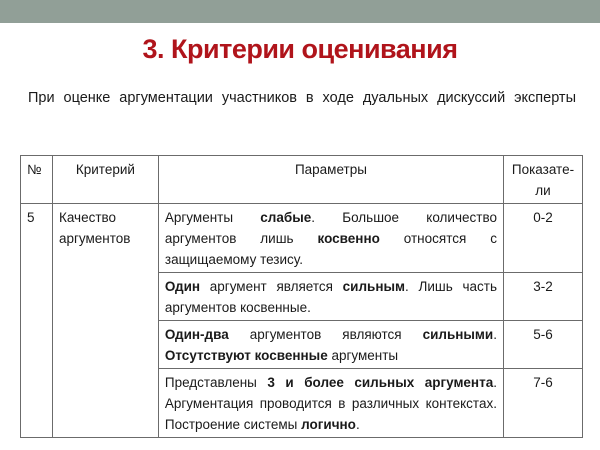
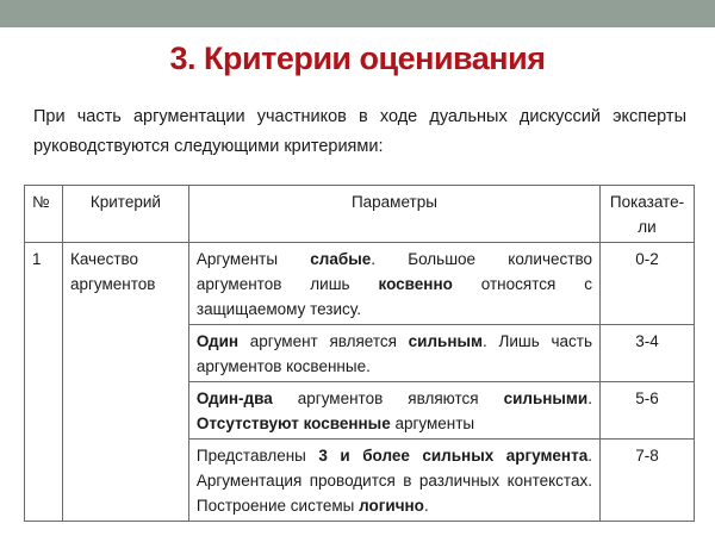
  3. Критерии оценивания
- При оценке аргументации участников в ходе дуальных дискуссий эксперты
+ При часть аргументации участников в ходе дуальных дискуссий эксперты
+ руководствуются следующими критериями:
  №	Критерий	Параметры	Показате-ли
- 5	Качество аргументов	Аргументы слабые. Большое количество аргументов лишь косвенно относятся с защищаемому тезису.	0-2
+ 1	Качество аргументов	Аргументы слабые. Большое количество аргументов лишь косвенно относятся с защищаемому тезису.	0-2
- Один аргумент является сильным. Лишь часть аргументов косвенные.	3-2
+ Один аргумент является сильным. Лишь часть аргументов косвенные.	3-4
  Один-два аргументов являются сильными. Отсутствуют косвенные аргументы	5-6
- Представлены 3 и более сильных аргумента. Аргументация проводится в различных контекстах. Построение системы логично.	7-6
+ Представлены 3 и более сильных аргумента. Аргументация проводится в различных контекстах. Построение системы логично.	7-8
